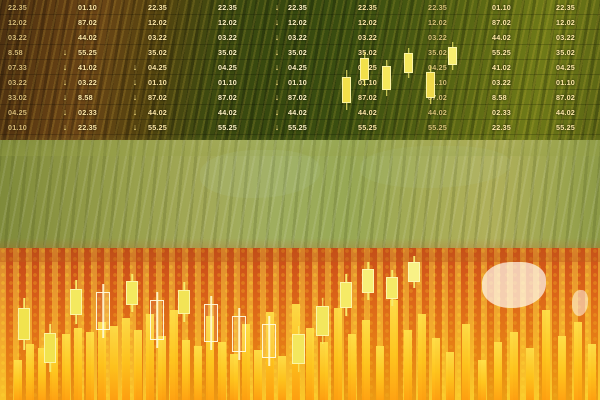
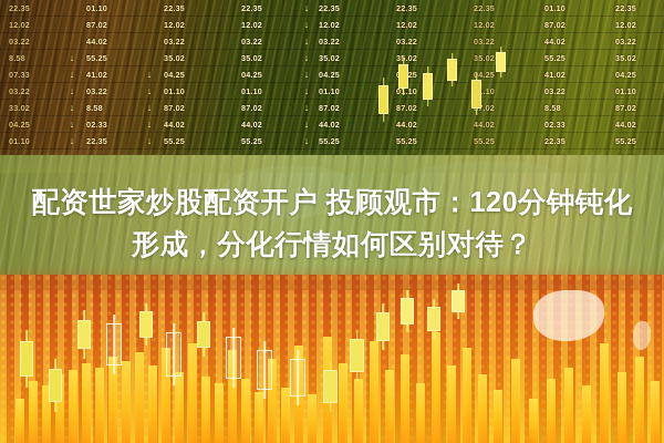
+ 配资世家炒股配资开户 投顾观市：120分钟钝化
+ 形成，分化行情如何区别对待？
